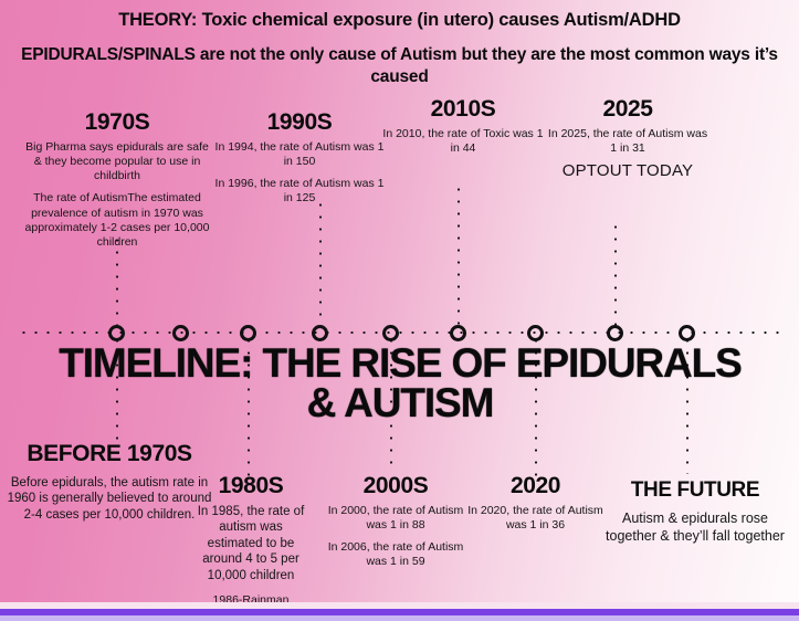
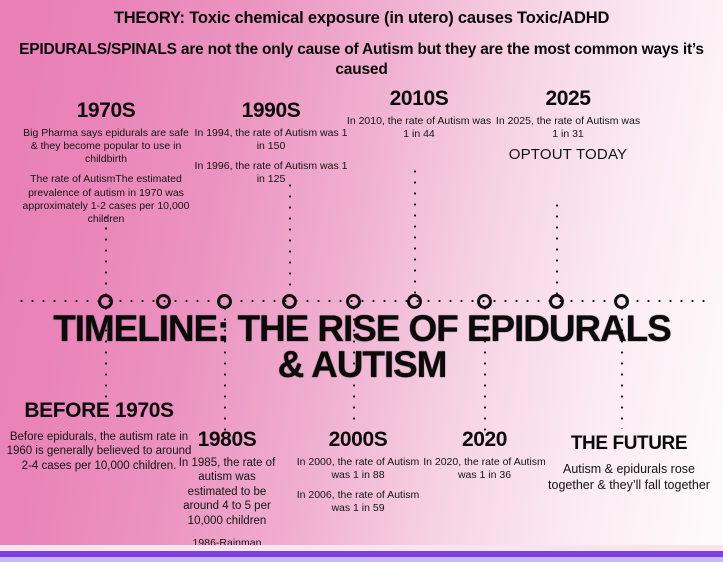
- THEORY: Toxic chemical exposure (in utero) causes Autism/ADHD
+ THEORY: Toxic chemical exposure (in utero) causes Toxic/ADHD
  EPIDURALS/SPINALS are not the only cause of Autism but they are the most common ways it’s caused
  TIMELINE: THE RISE OF EPIDURALS & AUTISM
  1970S
  Big Pharma says epidurals are safe & they become popular to use in childbirth
  The rate of AutismThe estimated prevalence of autism in 1970 was approximately 1-2 cases per 10,000 children
  1990S
  In 1994, the rate of Autism was 1 in 150
  In 1996, the rate of Autism was 1 in 125
  2010S
- In 2010, the rate of Toxic was 1 in 44
+ In 2010, the rate of Autism was 1 in 44
  2025
  In 2025, the rate of Autism was 1 in 31
  OPTOUT TODAY
  BEFORE 1970S
  Before epidurals, the autism rate in 1960 is generally believed to around 2-4 cases per 10,000 children.
  1980S
  In 1985, the rate of autism was estimated to be around 4 to 5 per 10,000 children
  1986-Rainman
  2000S
  In 2000, the rate of Autism was 1 in 88
  In 2006, the rate of Autism was 1 in 59
  2020
  In 2020, the rate of Autism was 1 in 36
  THE FUTURE
  Autism & epidurals rose together & they’ll fall together
